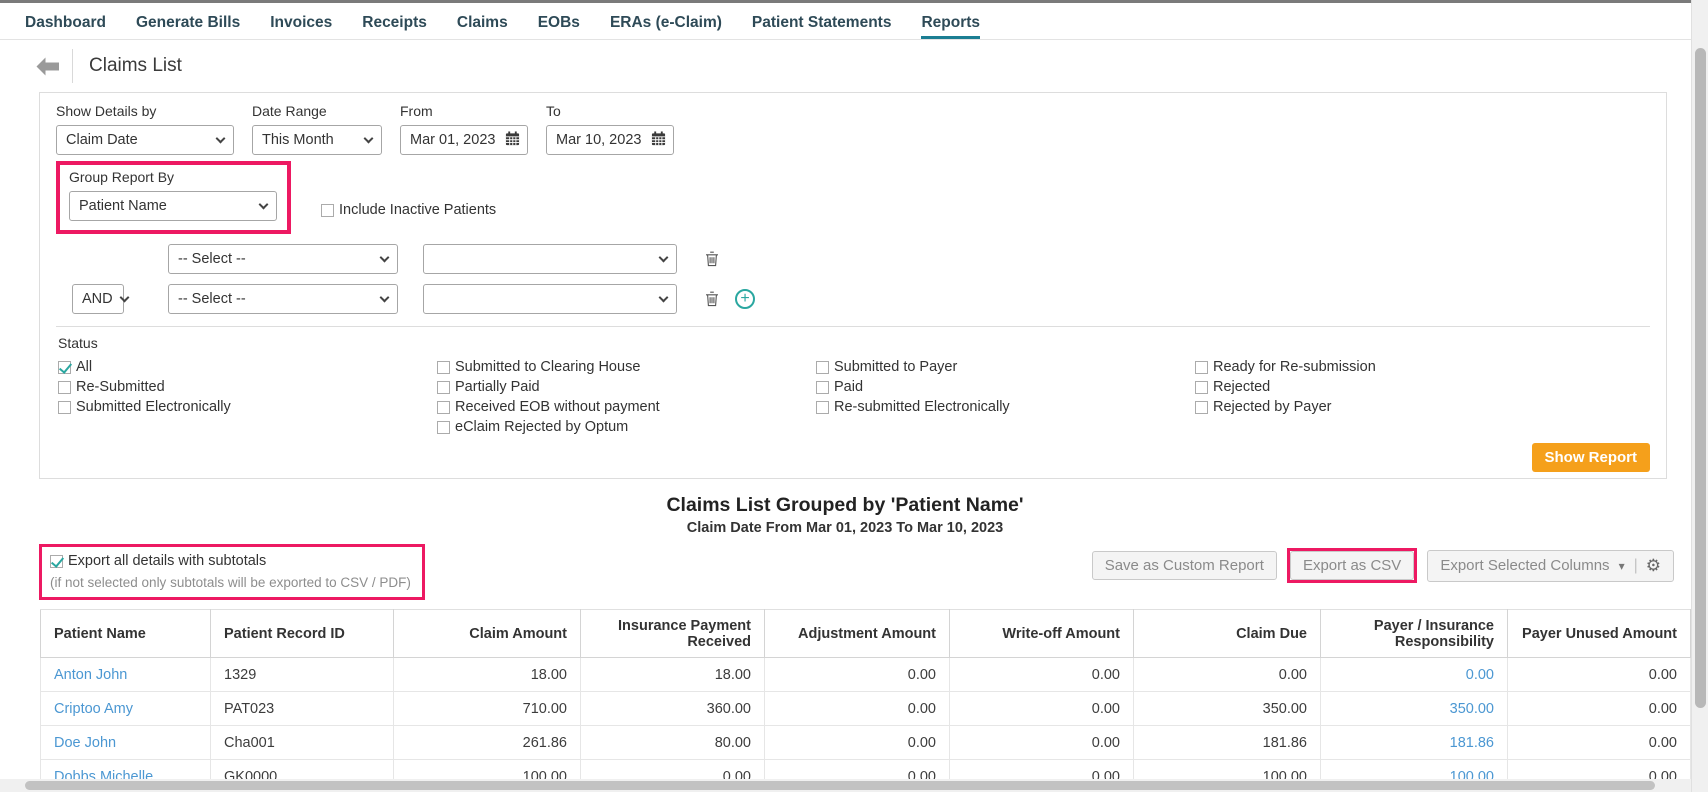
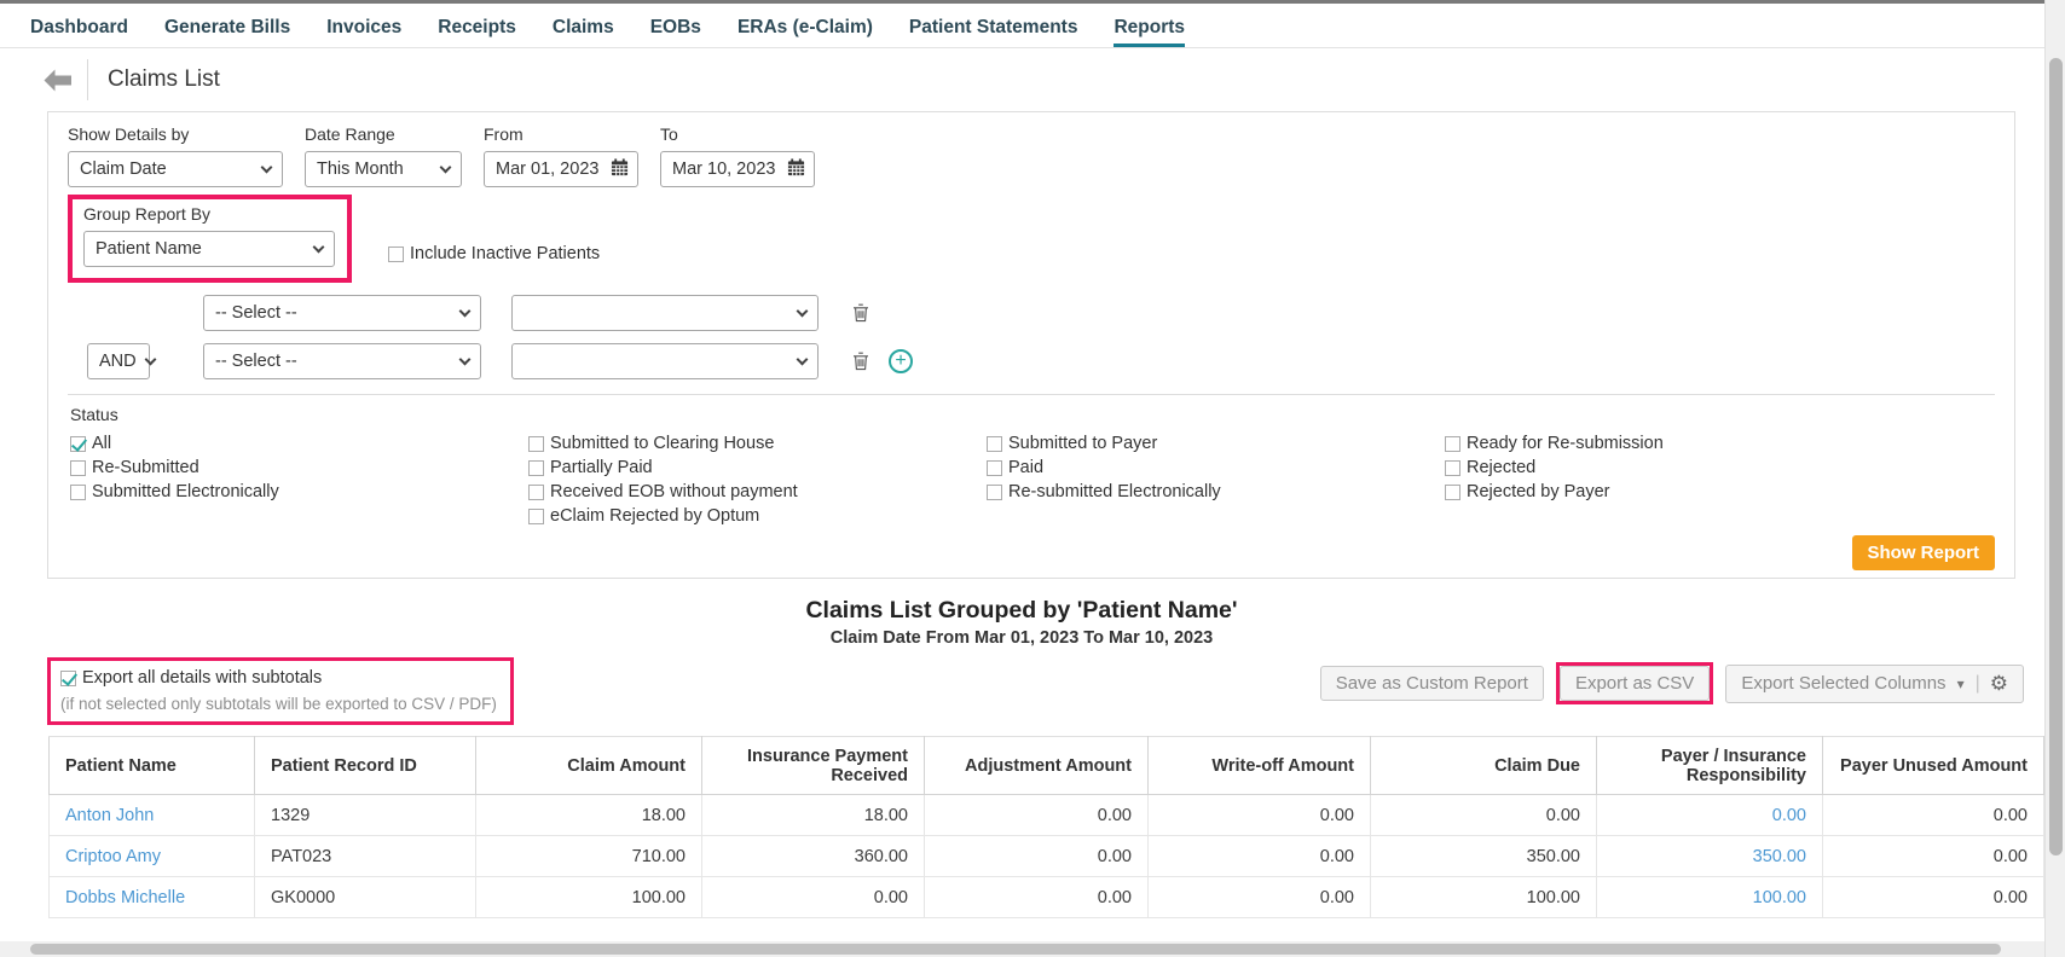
  Dashboard
  Generate Bills
  Invoices
  Receipts
  Claims
  EOBs
  ERAs (e-Claim)
  Patient Statements
  Reports
  Claims List
  Show Details by
  Claim Date
  Date Range
  This Month
  From
  Mar 01, 2023
  To
  Mar 10, 2023
  Group Report By
  Patient Name
  Include Inactive Patients
  -- Select --
  AND
  -- Select --
  +
  Status
  All
  Re-Submitted
  Submitted Electronically
  Submitted to Clearing House
  Partially Paid
  Received EOB without payment
  eClaim Rejected by Optum
  Submitted to Payer
  Paid
  Re-submitted Electronically
  Ready for Re-submission
  Rejected
  Rejected by Payer
  Show Report
  Claims List Grouped by 'Patient Name'
  Claim Date From Mar 01, 2023 To Mar 10, 2023
  Export all details with subtotals
  (if not selected only subtotals will be exported to CSV / PDF)
  Save as Custom Report
  Export as CSV
  Export Selected Columns
  ▾
  |
  ⚙
  Patient Name	Patient Record ID	Claim Amount	Insurance Payment Received	Adjustment Amount	Write-off Amount	Claim Due	Payer / Insurance Responsibility	Payer Unused Amount
  Anton John	1329	18.00	18.00	0.00	0.00	0.00	0.00	0.00
  Criptoo Amy	PAT023	710.00	360.00	0.00	0.00	350.00	350.00	0.00
- Doe John	Cha001	261.86	80.00	0.00	0.00	181.86	181.86	0.00
  Dobbs Michelle	GK0000	100.00	0.00	0.00	0.00	100.00	100.00	0.00
